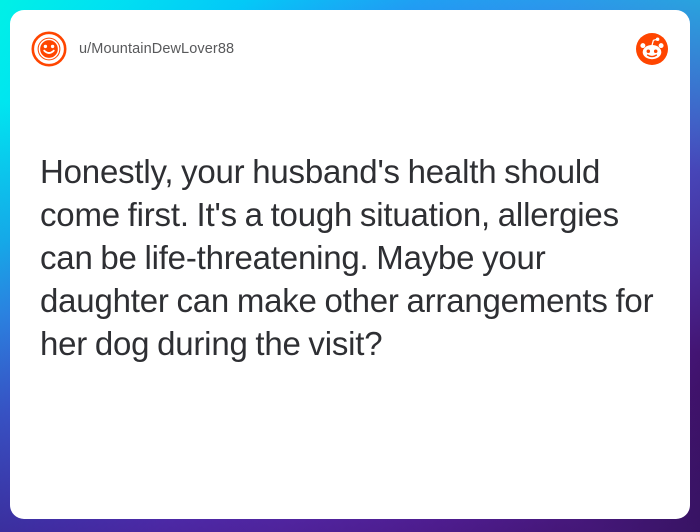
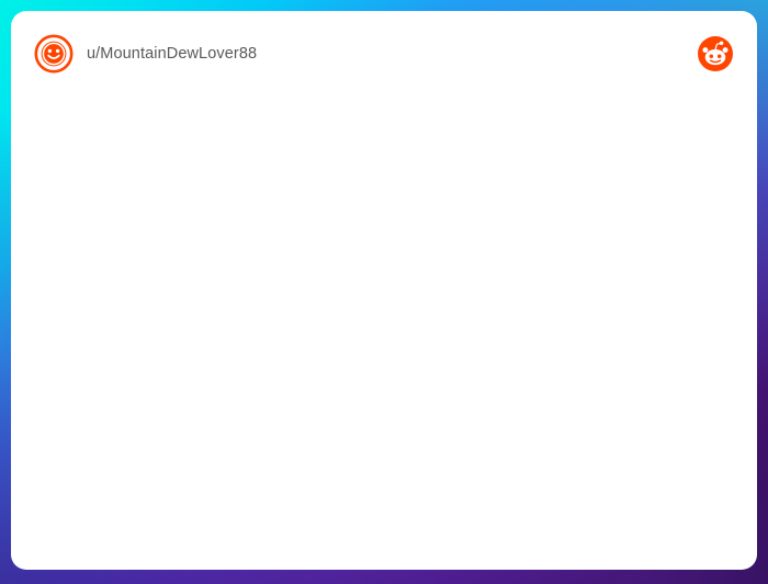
  u/MountainDewLover88
- Honestly, your husband's health should come first. It's a tough situation, allergies can be life-threatening. Maybe your daughter can make other arrangements for her dog during the visit?
